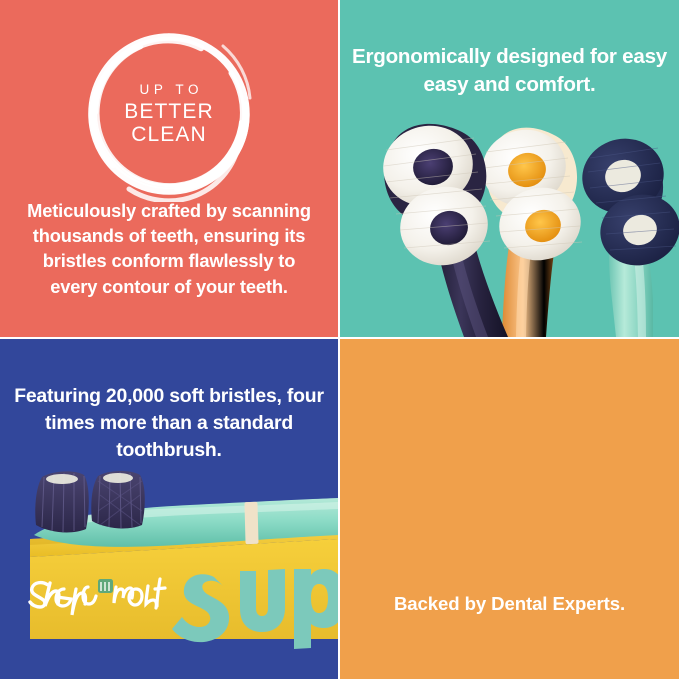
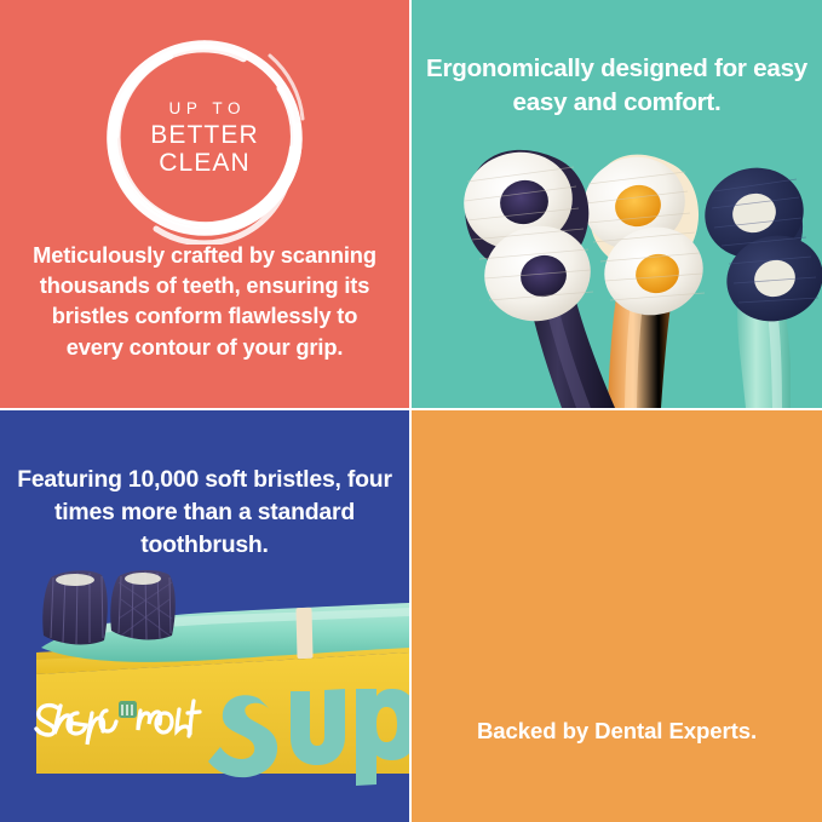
  UP TO
  BETTER
  CLEAN
- Meticulously crafted by scanning thousands of teeth, ensuring its bristles conform flawlessly to every contour of your teeth.
+ Meticulously crafted by scanning thousands of teeth, ensuring its bristles conform flawlessly to every contour of your grip.
  Ergonomically designed for easy easy and comfort.
- Featuring 20,000 soft bristles, four times more than a standard toothbrush.
+ Featuring 10,000 soft bristles, four times more than a standard toothbrush.
  Backed by Dental Experts.
